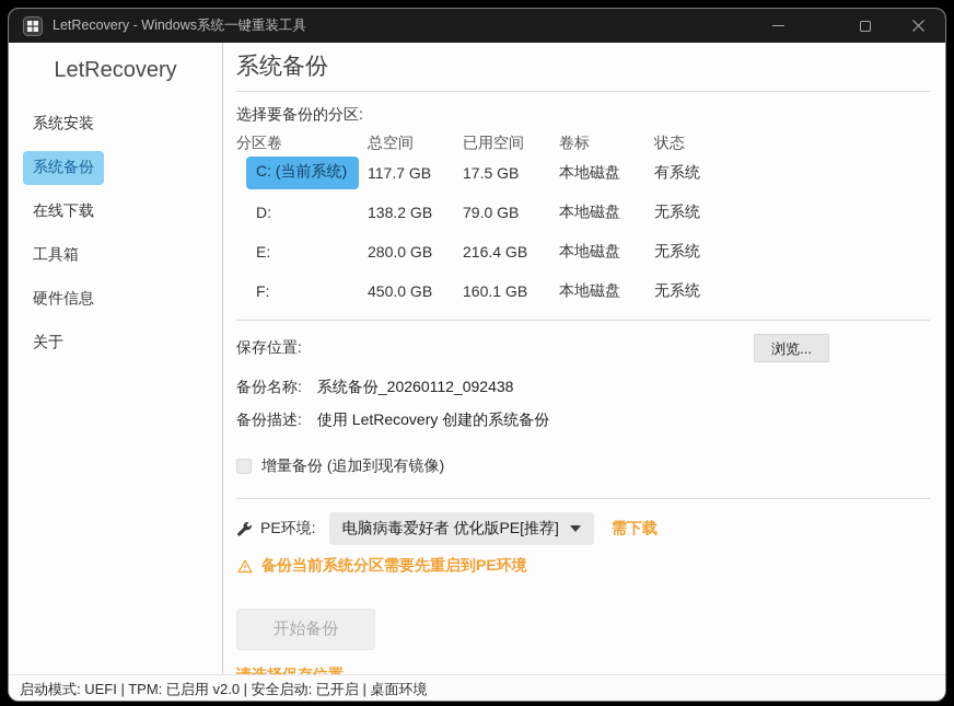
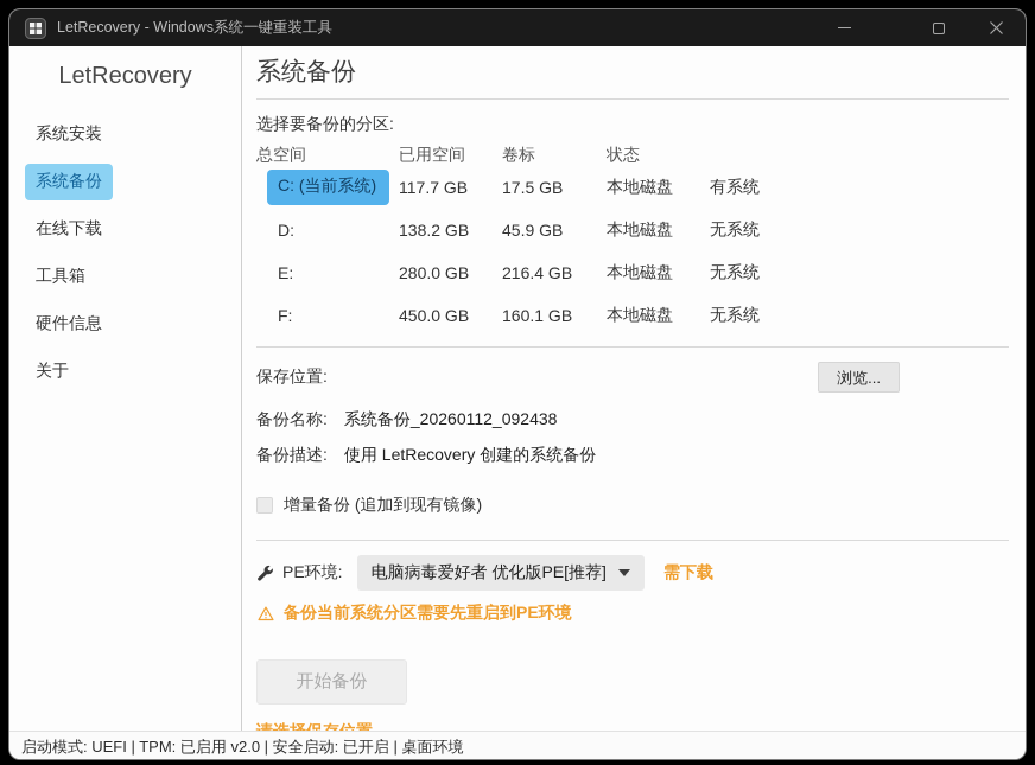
  LetRecovery - Windows系统一键重装工具
  LetRecovery
  系统安装
  系统备份
  在线下载
  工具箱
  硬件信息
  关于
  系统备份
  选择要备份的分区:
- 分区卷
  总空间
  已用空间
  卷标
  状态
  C: (当前系统)
  117.7 GB
  17.5 GB
  本地磁盘
  有系统
  D:
  138.2 GB
- 79.0 GB
+ 45.9 GB
  本地磁盘
  无系统
  E:
  280.0 GB
  216.4 GB
  本地磁盘
  无系统
  F:
  450.0 GB
  160.1 GB
  本地磁盘
  无系统
  保存位置:
  浏览...
  备份名称:
  系统备份_20260112_092438
  备份描述:
  使用 LetRecovery 创建的系统备份
  增量备份 (追加到现有镜像)
  PE环境:
  电脑病毒爱好者 优化版PE[推荐]
  需下载
  备份当前系统分区需要先重启到PE环境
  开始备份
  启动模式: UEFI | TPM: 已启用 v2.0 | 安全启动: 已开启 | 桌面环境
